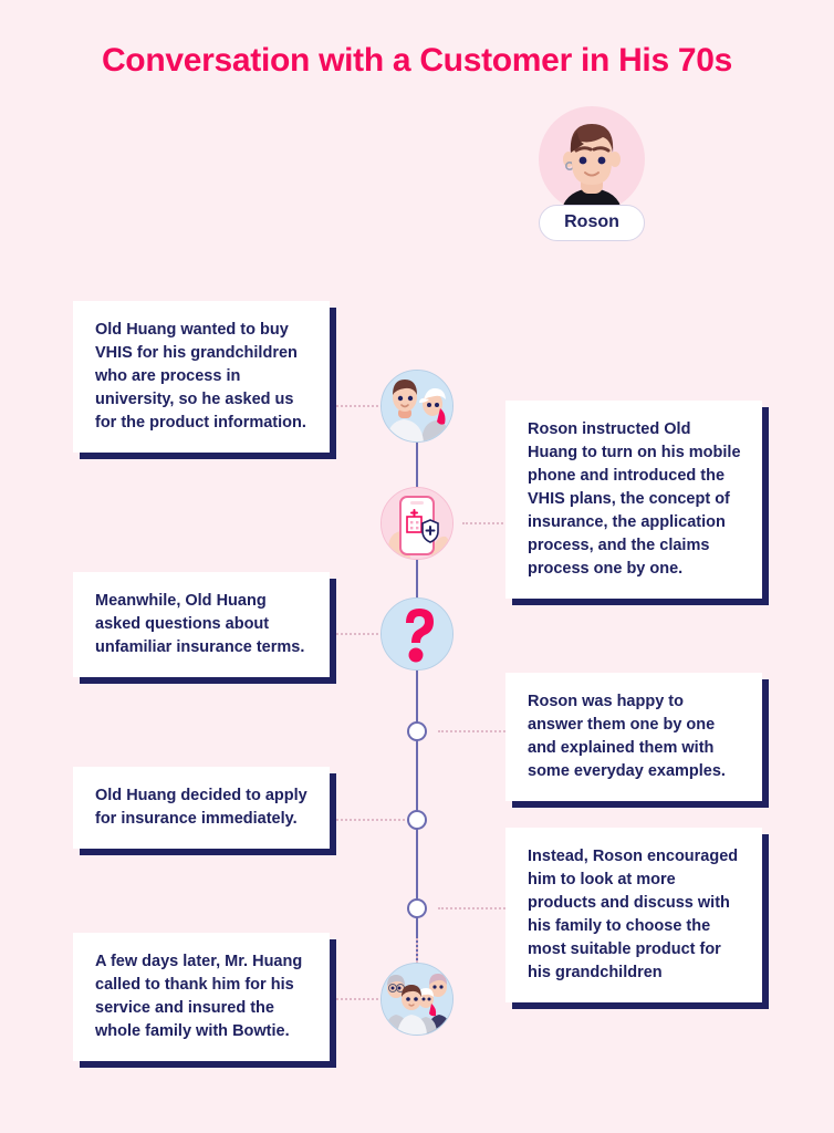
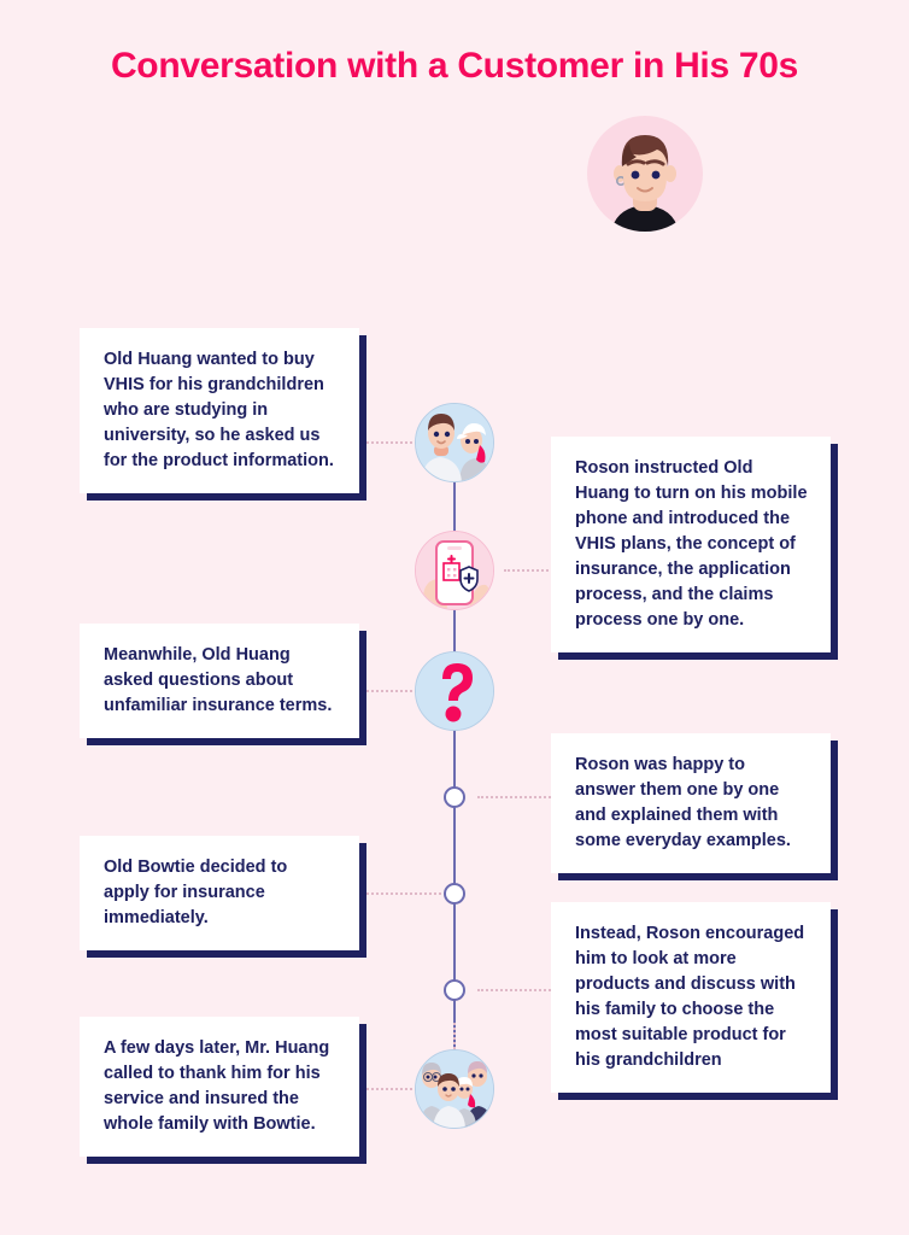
  Conversation with a Customer in His 70s
- Roson
- Old Huang wanted to buy VHIS for his grandchildren who are process in university, so he asked us for the product information.
+ Old Huang wanted to buy VHIS for his grandchildren who are studying in university, so he asked us for the product information.
  Roson instructed Old Huang to turn on his mobile phone and introduced the VHIS plans, the concept of insurance, the application process, and the claims process one by one.
  Meanwhile, Old Huang asked questions about unfamiliar insurance terms.
  Roson was happy to answer them one by one and explained them with some everyday examples.
- Old Huang decided to apply for insurance immediately.
+ Old Bowtie decided to apply for insurance immediately.
  Instead, Roson encouraged him to look at more products and discuss with his family to choose the most suitable product for his grandchildren
  A few days later, Mr. Huang called to thank him for his service and insured the whole family with Bowtie.
